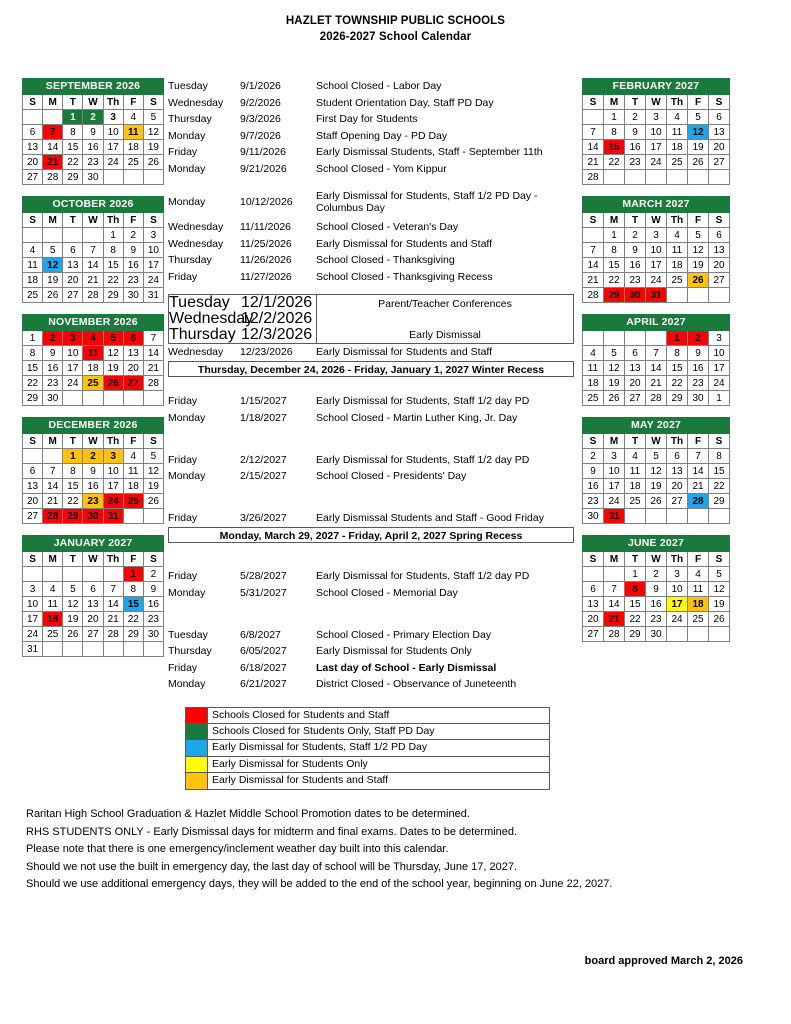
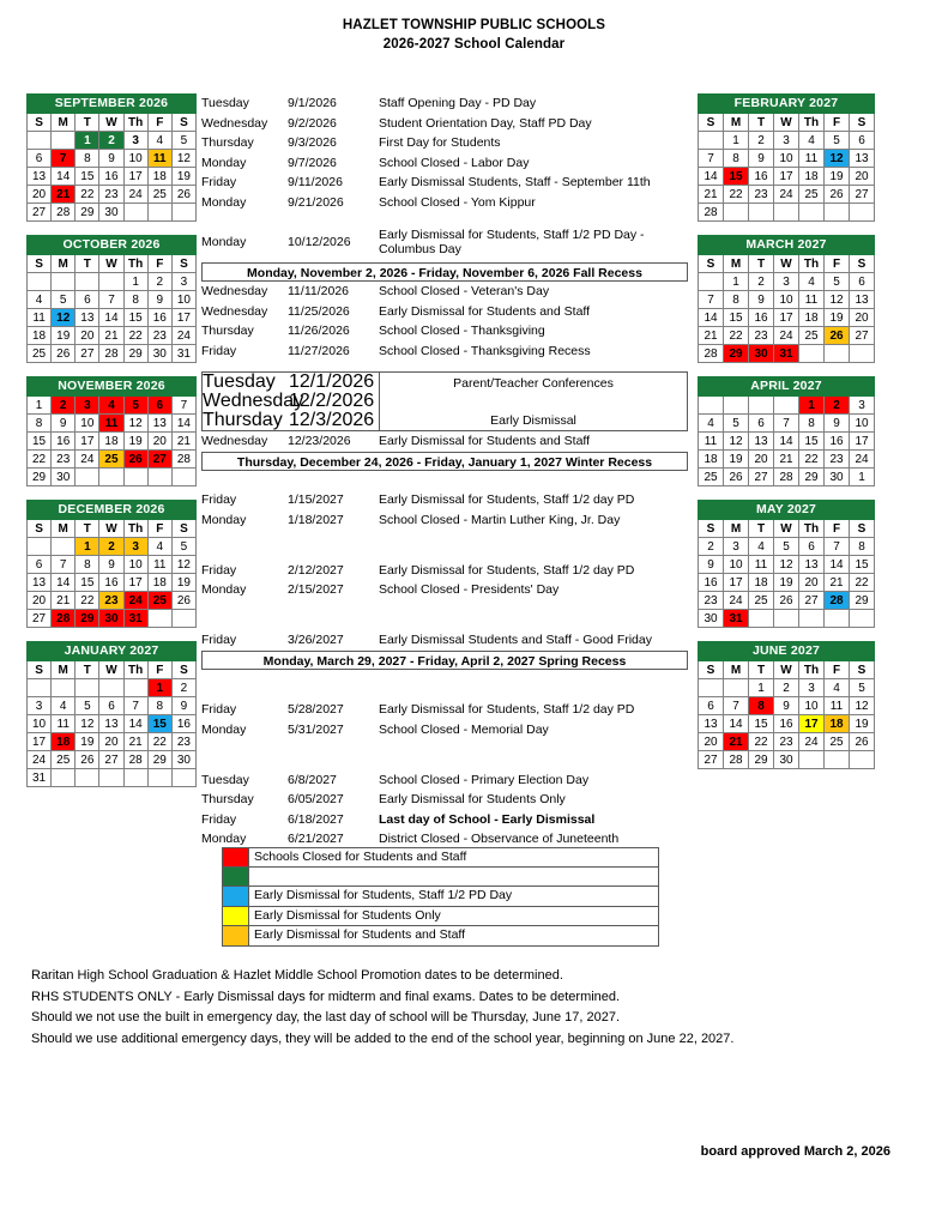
  HAZLET TOWNSHIP PUBLIC SCHOOLS
  2026-2027 School Calendar
  SEPTEMBER 2026
  S	M	T	W	Th	F	S
  		1	2	3	4	5
  6	7	8	9	10	11	12
  13	14	15	16	17	18	19
  20	21	22	23	24	25	26
  27	28	29	30
  OCTOBER 2026
  S	M	T	W	Th	F	S
  				1	2	3
  4	5	6	7	8	9	10
  11	12	13	14	15	16	17
  18	19	20	21	22	23	24
  25	26	27	28	29	30	31
  NOVEMBER 2026
  1	2	3	4	5	6	7
  8	9	10	11	12	13	14
  15	16	17	18	19	20	21
  22	23	24	25	26	27	28
  29	30
  DECEMBER 2026
  S	M	T	W	Th	F	S
  		1	2	3	4	5
  6	7	8	9	10	11	12
  13	14	15	16	17	18	19
  20	21	22	23	24	25	26
  27	28	29	30	31
  JANUARY 2027
  S	M	T	W	Th	F	S
  					1	2
  3	4	5	6	7	8	9
  10	11	12	13	14	15	16
  17	18	19	20	21	22	23
  24	25	26	27	28	29	30
  31
  FEBRUARY 2027
  S	M	T	W	Th	F	S
  	1	2	3	4	5	6
  7	8	9	10	11	12	13
  14	15	16	17	18	19	20
  21	22	23	24	25	26	27
  28
  MARCH 2027
  S	M	T	W	Th	F	S
  	1	2	3	4	5	6
  7	8	9	10	11	12	13
  14	15	16	17	18	19	20
  21	22	23	24	25	26	27
  28	29	30	31
  APRIL 2027
  				1	2	3
  4	5	6	7	8	9	10
  11	12	13	14	15	16	17
  18	19	20	21	22	23	24
  25	26	27	28	29	30	1
  MAY 2027
  S	M	T	W	Th	F	S
  2	3	4	5	6	7	8
  9	10	11	12	13	14	15
  16	17	18	19	20	21	22
  23	24	25	26	27	28	29
  30	31
  JUNE 2027
  S	M	T	W	Th	F	S
  		1	2	3	4	5
  6	7	8	9	10	11	12
  13	14	15	16	17	18	19
  20	21	22	23	24	25	26
  27	28	29	30
  Tuesday
  9/1/2026
- School Closed - Labor Day
+ Staff Opening Day - PD Day
  Wednesday
  9/2/2026
  Student Orientation Day, Staff PD Day
  Thursday
  9/3/2026
  First Day for Students
  Monday
  9/7/2026
- Staff Opening Day - PD Day
+ School Closed - Labor Day
  Friday
  9/11/2026
  Early Dismissal Students, Staff - September 11th
  Monday
  9/21/2026
  School Closed - Yom Kippur
  Monday
  10/12/2026
  Early Dismissal for Students, Staff 1/2 PD Day - Columbus Day
+ Monday, November 2, 2026 - Friday, November 6, 2026 Fall Recess
  Wednesday
  11/11/2026
  School Closed - Veteran's Day
  Wednesday
  11/25/2026
  Early Dismissal for Students and Staff
  Thursday
  11/26/2026
  School Closed - Thanksgiving
  Friday
  11/27/2026
  School Closed - Thanksgiving Recess
  Tuesday
  12/1/2026
  Wednesda
  12/2/2026
  Thursday
  12/3/2026
  Parent/Teacher Conferences
  Early Dismissal
  Wednesday
  12/23/2026
  Early Dismissal for Students and Staff
  Thursday, December 24, 2026 - Friday, January 1, 2027 Winter Recess
  Friday
  1/15/2027
  Early Dismissal for Students, Staff 1/2 day PD
  Monday
  1/18/2027
  School Closed - Martin Luther King, Jr. Day
  Friday
  2/12/2027
  Early Dismissal for Students, Staff 1/2 day PD
  Monday
  2/15/2027
  School Closed - Presidents' Day
  Friday
  3/26/2027
  Early Dismissal Students and Staff - Good Friday
  Monday, March 29, 2027 - Friday, April 2, 2027 Spring Recess
  Friday
  5/28/2027
  Early Dismissal for Students, Staff 1/2 day PD
  Monday
  5/31/2027
  School Closed - Memorial Day
  Tuesday
  6/8/2027
  School Closed - Primary Election Day
  Thursday
  6/05/2027
  Early Dismissal for Students Only
  Friday
  6/18/2027
  Last day of School - Early Dismissal
  Monday
  6/21/2027
  District Closed - Observance of Juneteenth
  Schools Closed for Students and Staff
- Schools Closed for Students Only, Staff PD Day
  Early Dismissal for Students, Staff 1/2 PD Day
  Early Dismissal for Students Only
  Early Dismissal for Students and Staff
  Raritan High School Graduation & Hazlet Middle School Promotion dates to be determined.
  RHS STUDENTS ONLY - Early Dismissal days for midterm and final exams. Dates to be determined.
- Please note that there is one emergency/inclement weather day built into this calendar.
  Should we not use the built in emergency day, the last day of school will be Thursday, June 17, 2027.
  Should we use additional emergency days, they will be added to the end of the school year, beginning on June 22, 2027.
  board approved March 2, 2026
